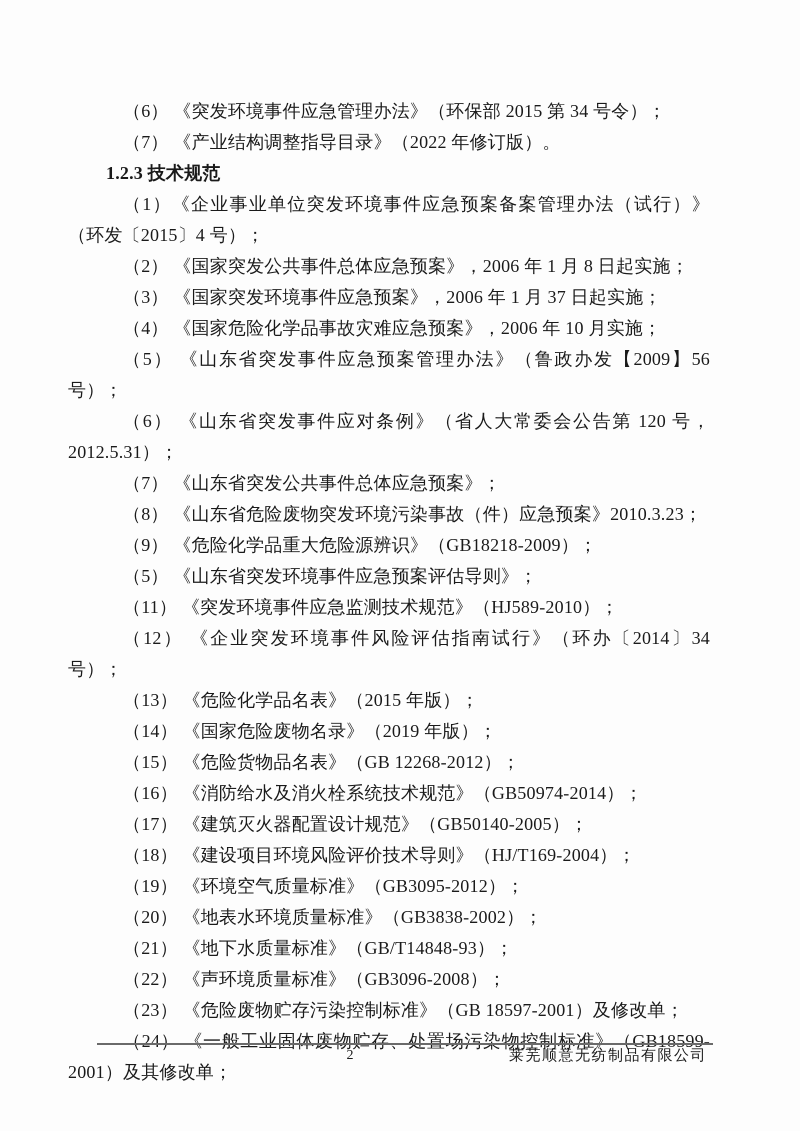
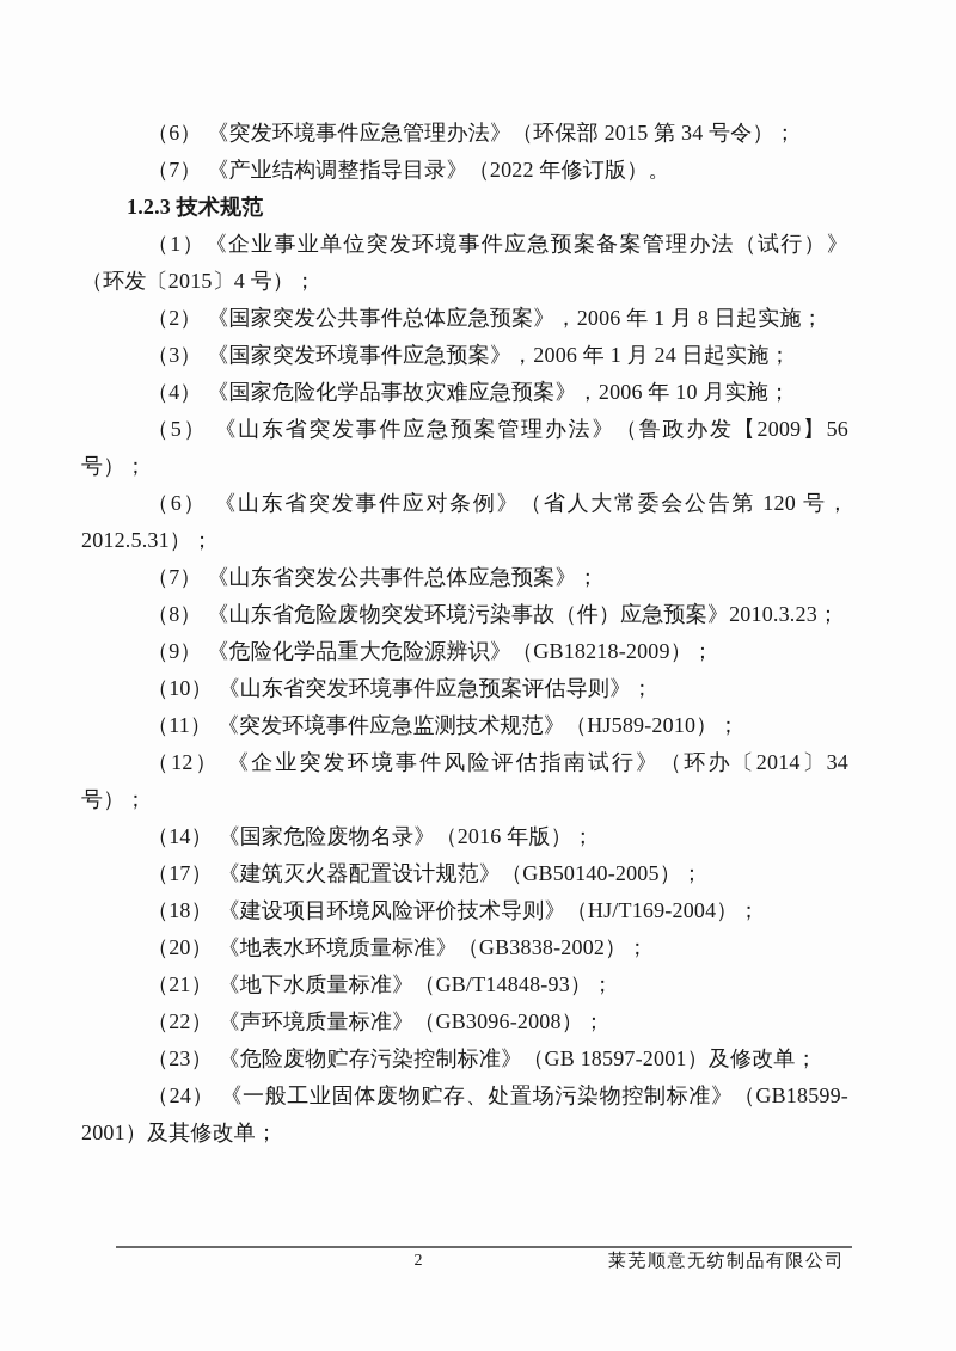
  （6） 《突发环境事件应急管理办法》（环保部 2015 第 34 号令）；
  （7） 《产业结构调整指导目录》（2022 年修订版）。
  1.2.3 技术规范
  （1）《企业事业单位突发环境事件应急预案备案管理办法（试行）》（环发〔2015〕4 号）；
  （2） 《国家突发公共事件总体应急预案》，2006 年 1 月 8 日起实施；
- （3） 《国家突发环境事件应急预案》，2006 年 1 月 37 日起实施；
+ （3） 《国家突发环境事件应急预案》，2006 年 1 月 24 日起实施；
  （4） 《国家危险化学品事故灾难应急预案》，2006 年 10 月实施；
  （5） 《山东省突发事件应急预案管理办法》（鲁政办发【2009】56 号）；
  （6） 《山东省突发事件应对条例》（省人大常委会公告第 120 号，2012.5.31）；
  （7） 《山东省突发公共事件总体应急预案》；
  （8） 《山东省危险废物突发环境污染事故（件）应急预案》2010.3.23；
  （9） 《危险化学品重大危险源辨识》（GB18218-2009）；
- （5） 《山东省突发环境事件应急预案评估导则》；
+ （10） 《山东省突发环境事件应急预案评估导则》；
  （11） 《突发环境事件应急监测技术规范》（HJ589-2010）；
  （12） 《企业突发环境事件风险评估指南试行》（环办〔2014〕34 号）；
- （13） 《危险化学品名表》（2015 年版）；
- （14） 《国家危险废物名录》（2019 年版）；
+ （14） 《国家危险废物名录》（2016 年版）；
- （15） 《危险货物品名表》（GB 12268-2012）；
- （16） 《消防给水及消火栓系统技术规范》（GB50974-2014）；
  （17） 《建筑灭火器配置设计规范》（GB50140-2005）；
  （18） 《建设项目环境风险评价技术导则》（HJ/T169-2004）；
- （19） 《环境空气质量标准》（GB3095-2012）；
  （20） 《地表水环境质量标准》（GB3838-2002）；
  （21） 《地下水质量标准》（GB/T14848-93）；
  （22） 《声环境质量标准》（GB3096-2008）；
  （23） 《危险废物贮存污染控制标准》（GB 18597-2001）及修改单；
  （24） 《一般工业固体废物贮存、处置场污染物控制标准》（GB18599-2001）及其修改单；
  2
  莱芜顺意无纺制品有限公司
